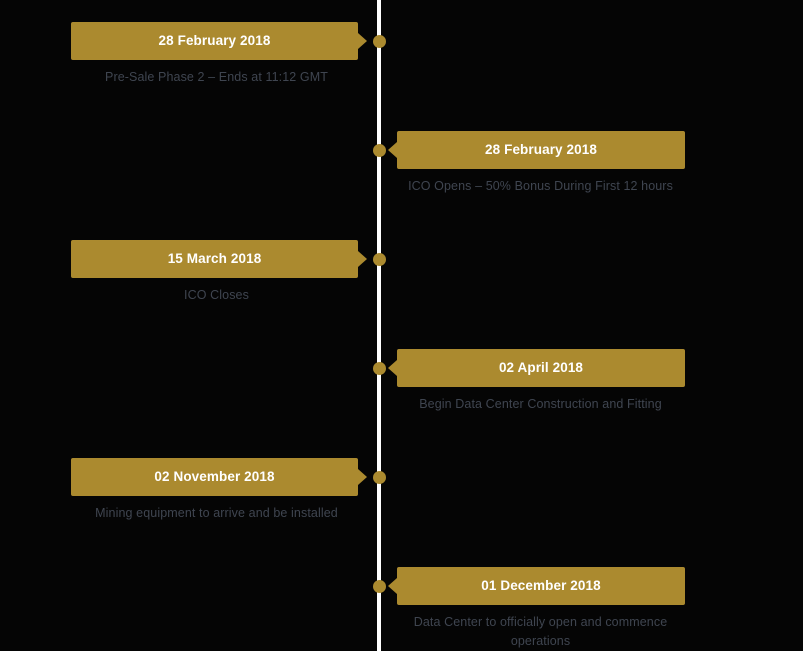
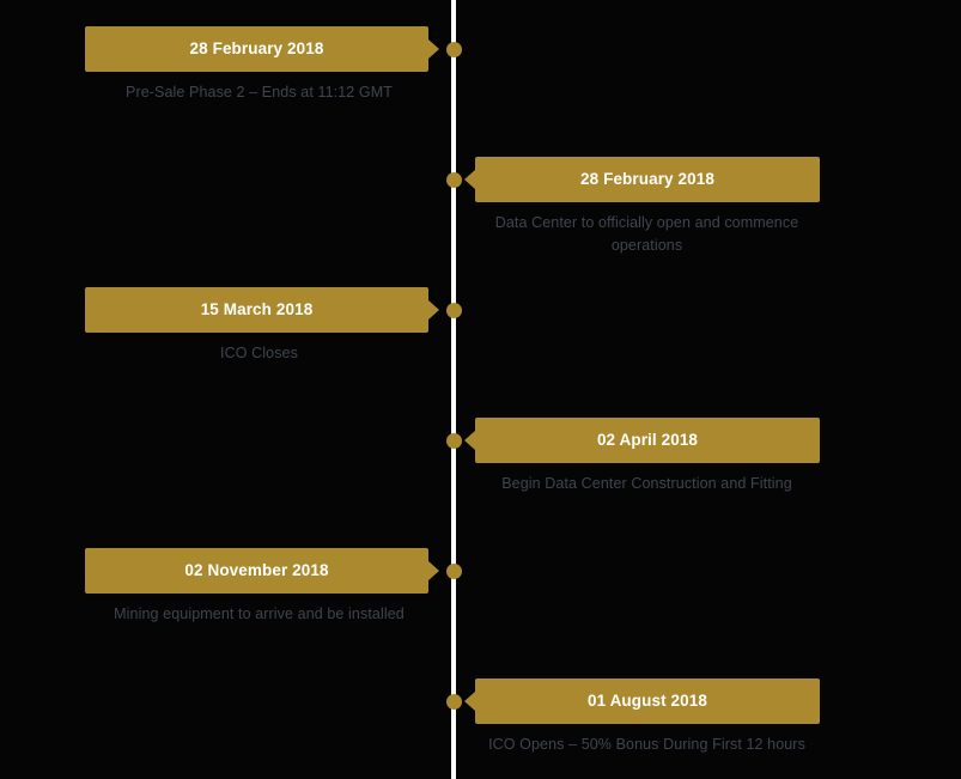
  28 February 2018
  Pre-Sale Phase 2 – Ends at 11:12 GMT
  28 February 2018
- ICO Opens – 50% Bonus During First 12 hours
+ Data Center to officially open and commence operations
  15 March 2018
  ICO Closes
  02 April 2018
  Begin Data Center Construction and Fitting
  02 November 2018
  Mining equipment to arrive and be installed
- 01 December 2018
+ 01 August 2018
- Data Center to officially open and commence operations
+ ICO Opens – 50% Bonus During First 12 hours
